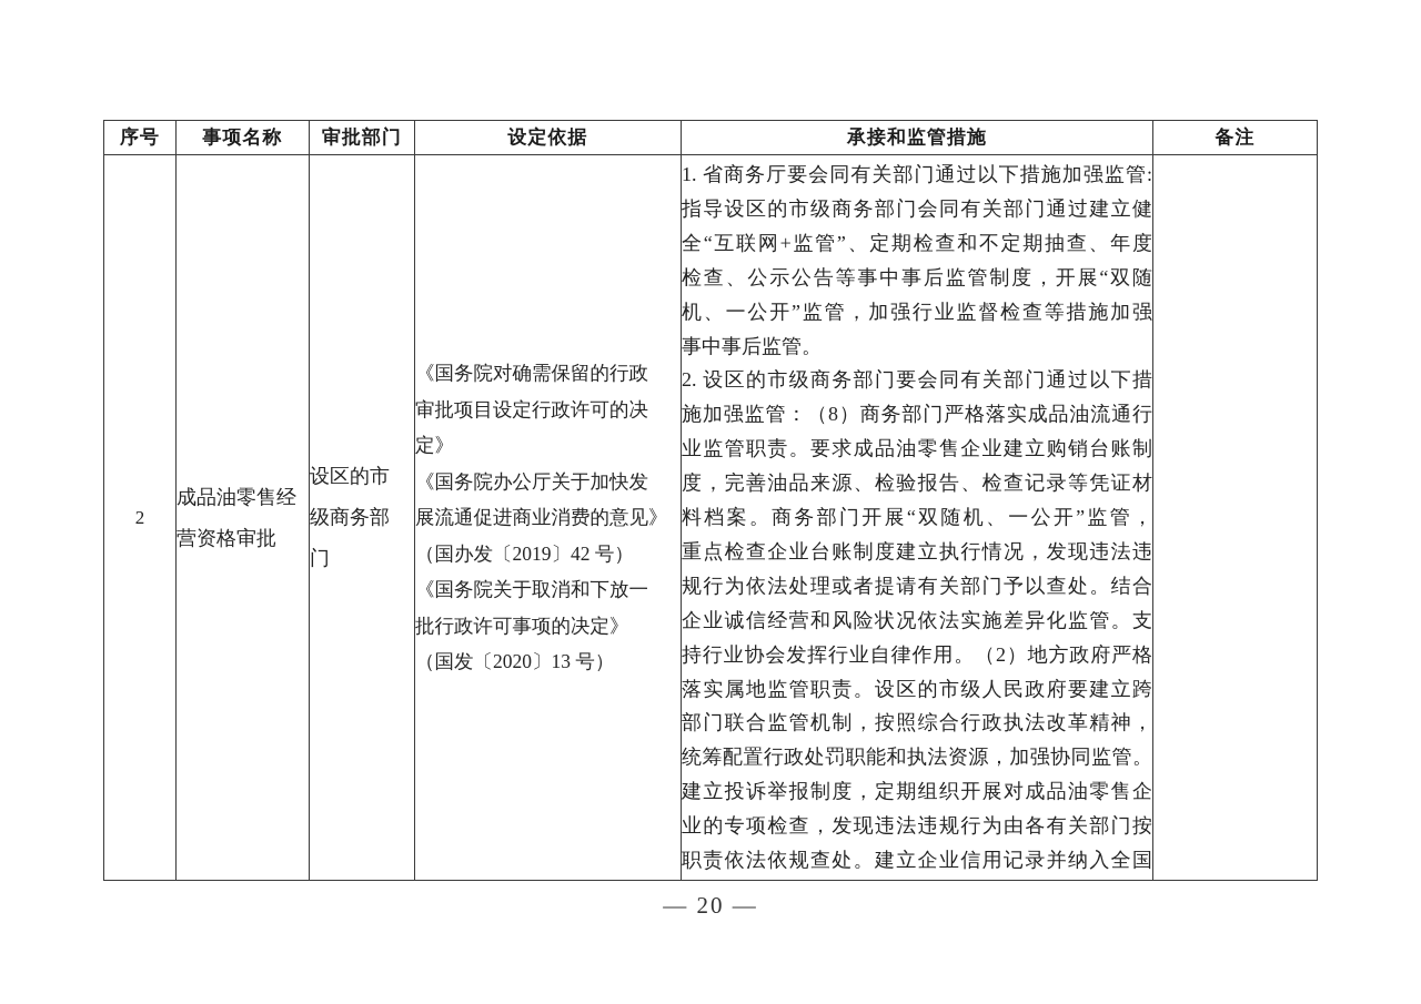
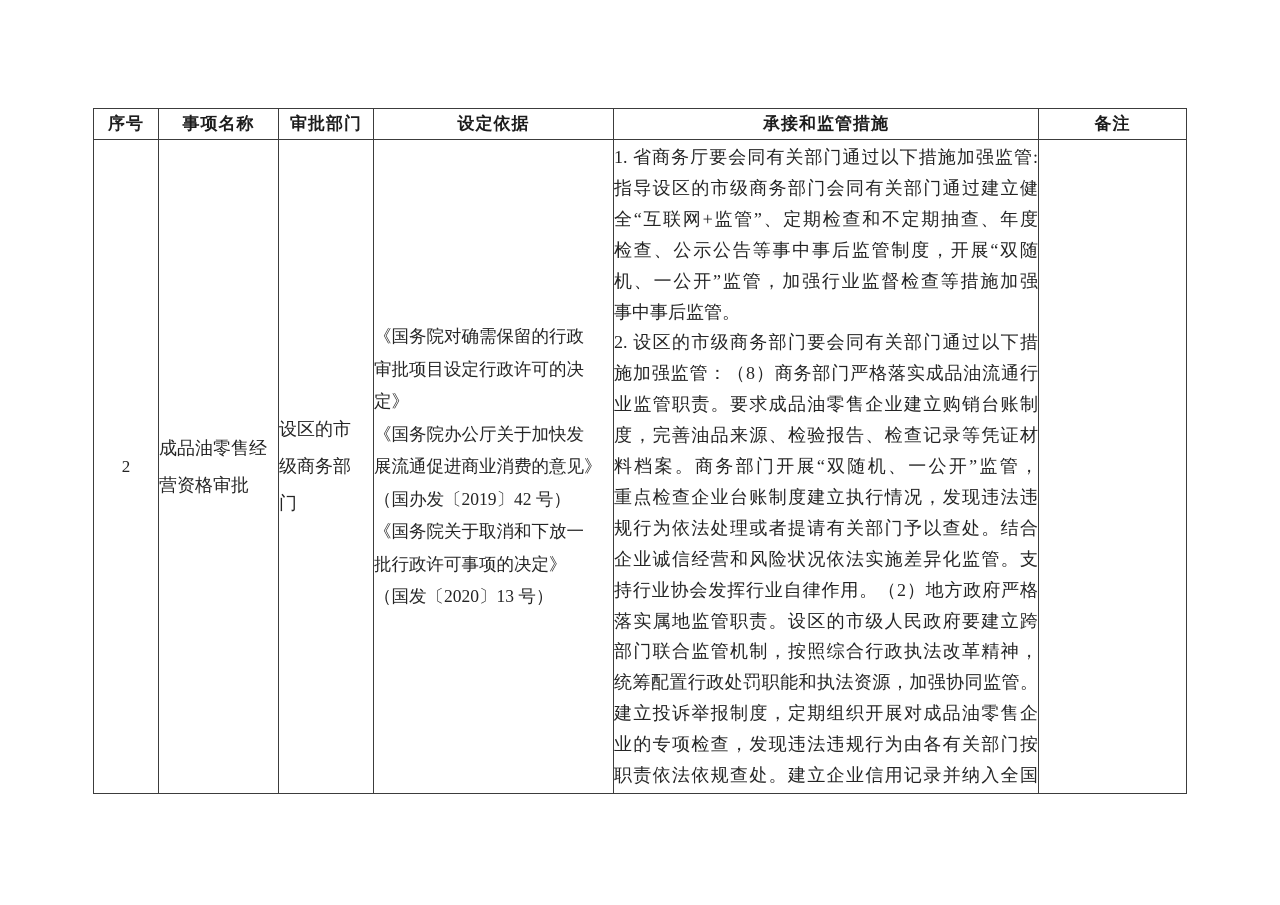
  序号	事项名称	审批部门	设定依据	承接和监管措施	备注
  2	成品油零售经营资格审批	设区的市级商务部门	《国务院对确需保留的行政审批项目设定行政许可的决定》《国务院办公厅关于加快发展流通促进商业消费的意见》（国办发〔2019〕42 号）《国务院关于取消和下放一批行政许可事项的决定》（国发〔2020〕13 号）	1. 省商务厅要会同有关部门通过以下措施加强监管:指导设区的市级商务部门会同有关部门通过建立健全“互联网+监管”、定期检查和不定期抽查、年度检查、公示公告等事中事后监管制度，开展“双随机、一公开”监管，加强行业监督检查等措施加强事中事后监管。2. 设区的市级商务部门要会同有关部门通过以下措施加强监管：（8）商务部门严格落实成品油流通行业监管职责。要求成品油零售企业建立购销台账制度，完善油品来源、检验报告、检查记录等凭证材料档案。商务部门开展“双随机、一公开”监管，重点检查企业台账制度建立执行情况，发现违法违规行为依法处理或者提请有关部门予以查处。结合企业诚信经营和风险状况依法实施差异化监管。支持行业协会发挥行业自律作用。（2）地方政府严格落实属地监管职责。设区的市级人民政府要建立跨部门联合监管机制，按照综合行政执法改革精神，统筹配置行政处罚职能和执法资源，加强协同监管。建立投诉举报制度，定期组织开展对成品油零售企业的专项检查，发现违法违规行为由各有关部门按职责依法依规查处。建立企业信用记录并纳入全国
- — 20 —
